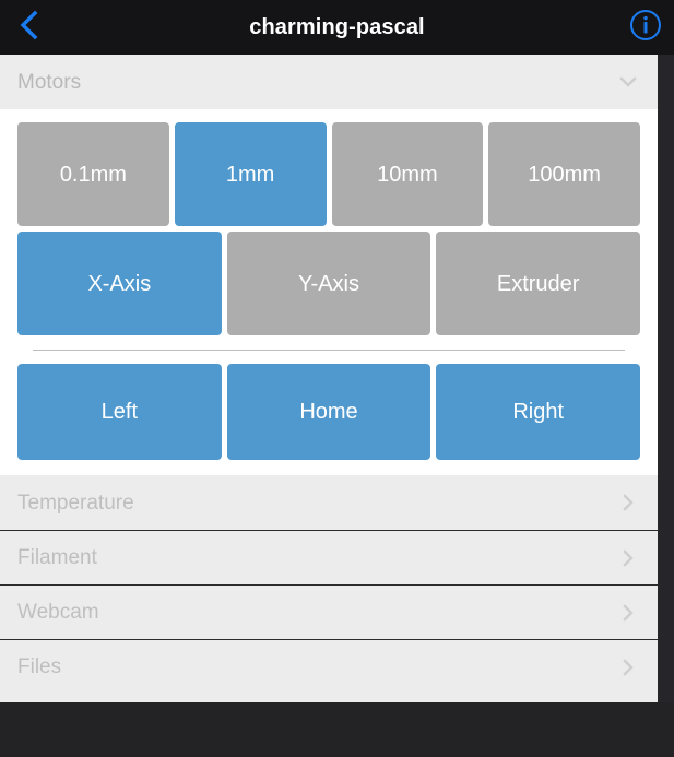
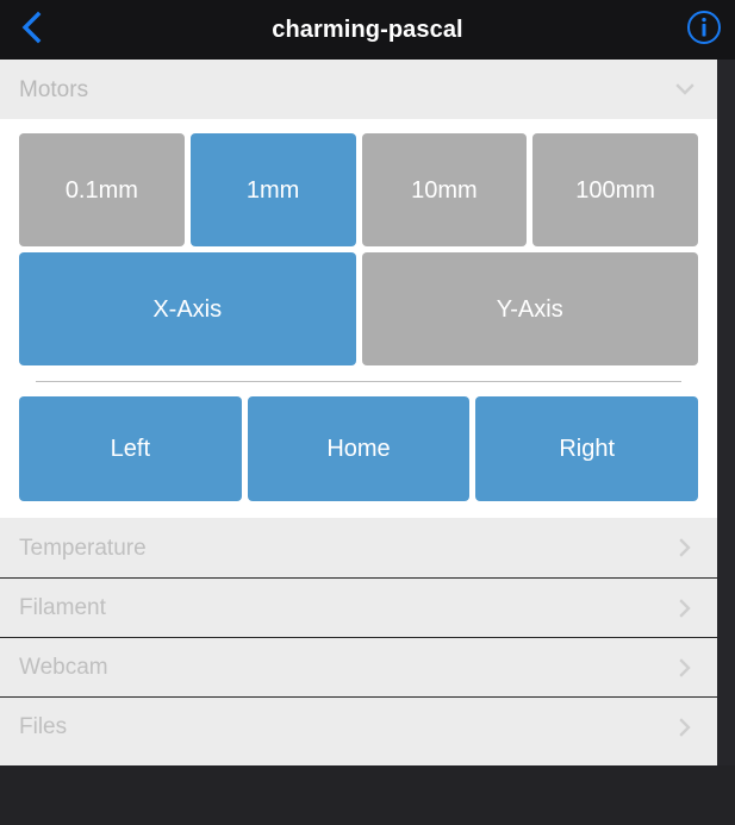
  charming-pascal
  Motors
  0.1mm
  1mm
  10mm
  100mm
  X-Axis
  Y-Axis
- Extruder
  Left
  Home
  Right
  Temperature
  Filament
  Webcam
  Files
